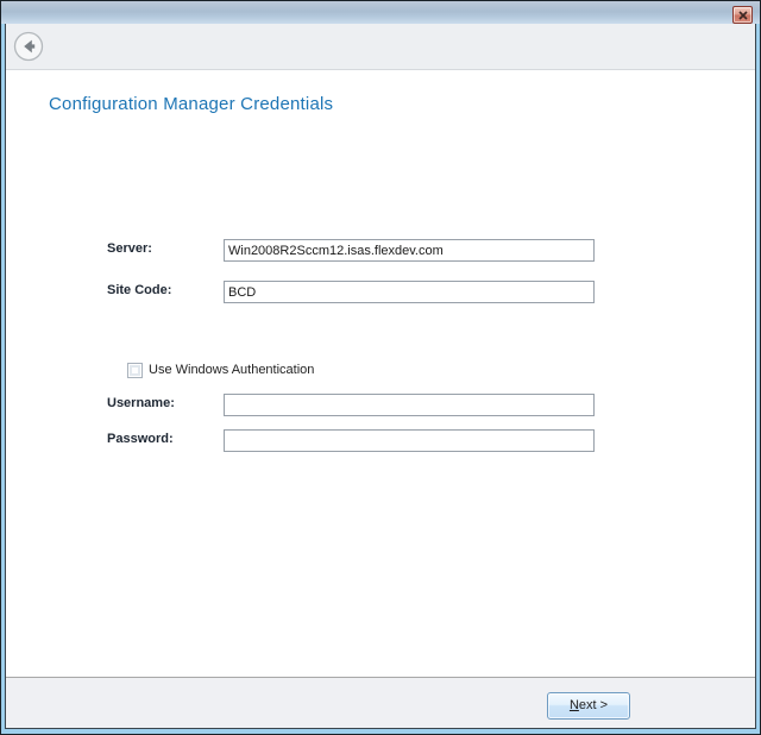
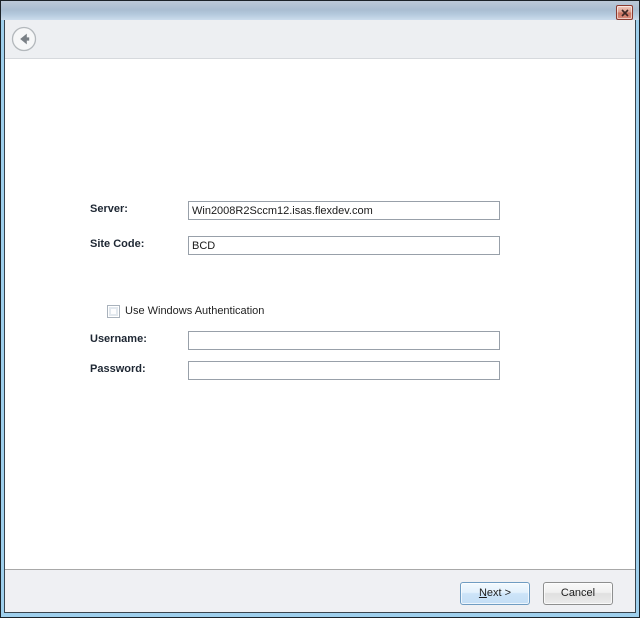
- Configuration Manager Credentials
  Server:
  Win2008R2Sccm12.isas.flexdev.com
  Site Code:
  BCD
  Use Windows Authentication
  Username:
  Password:
  Next >
+ Cancel
